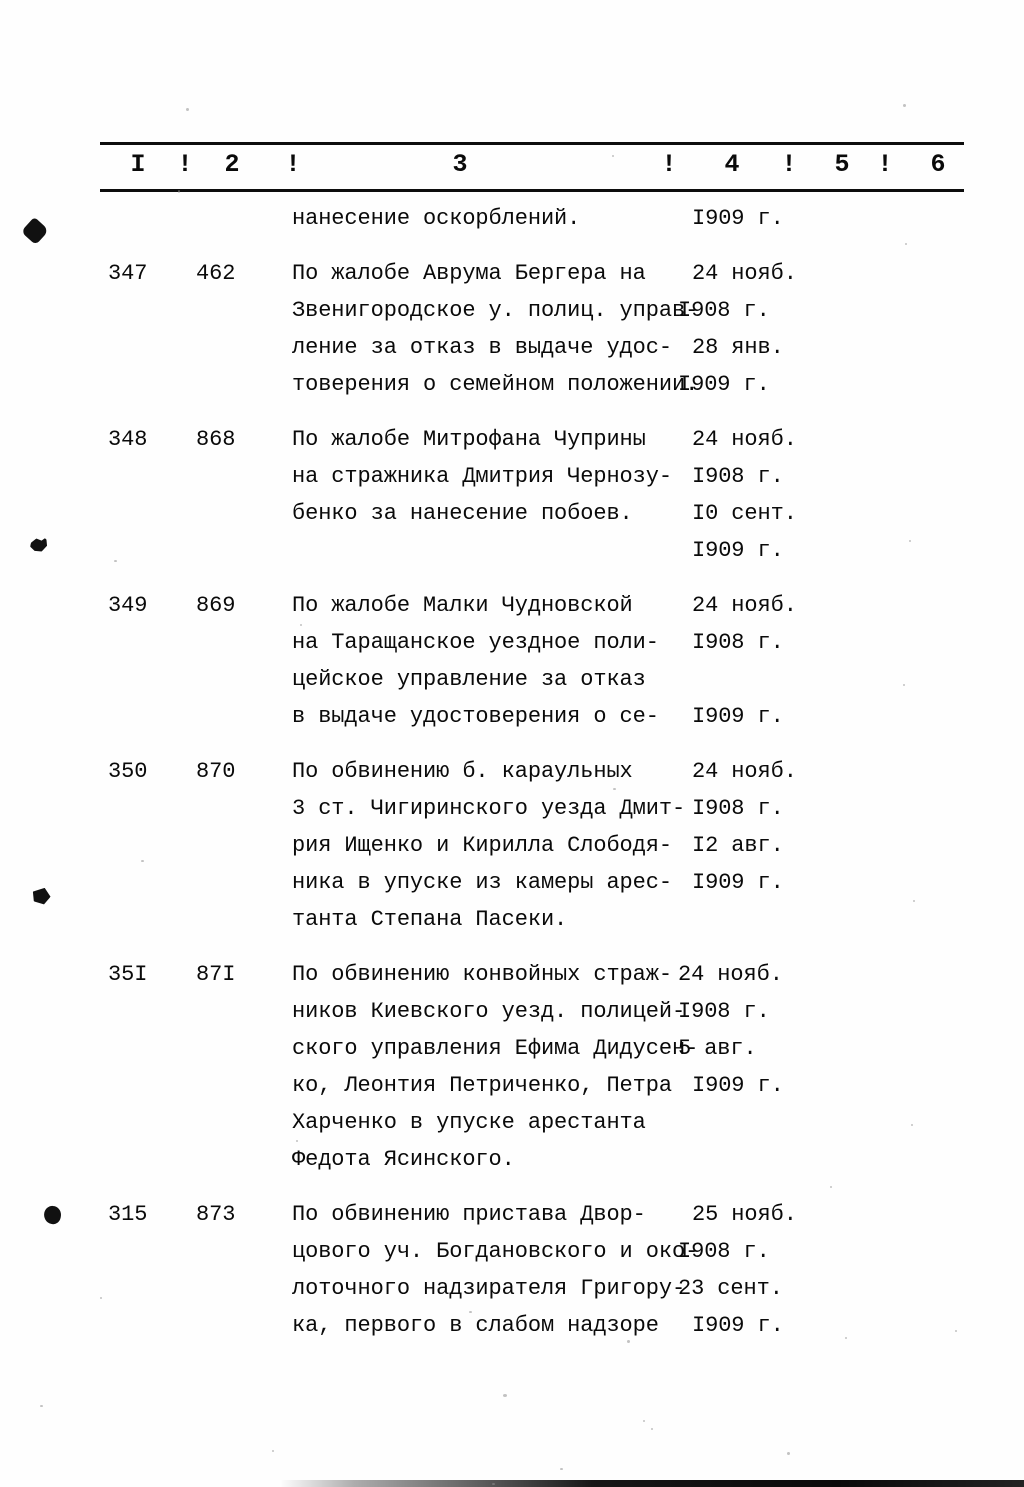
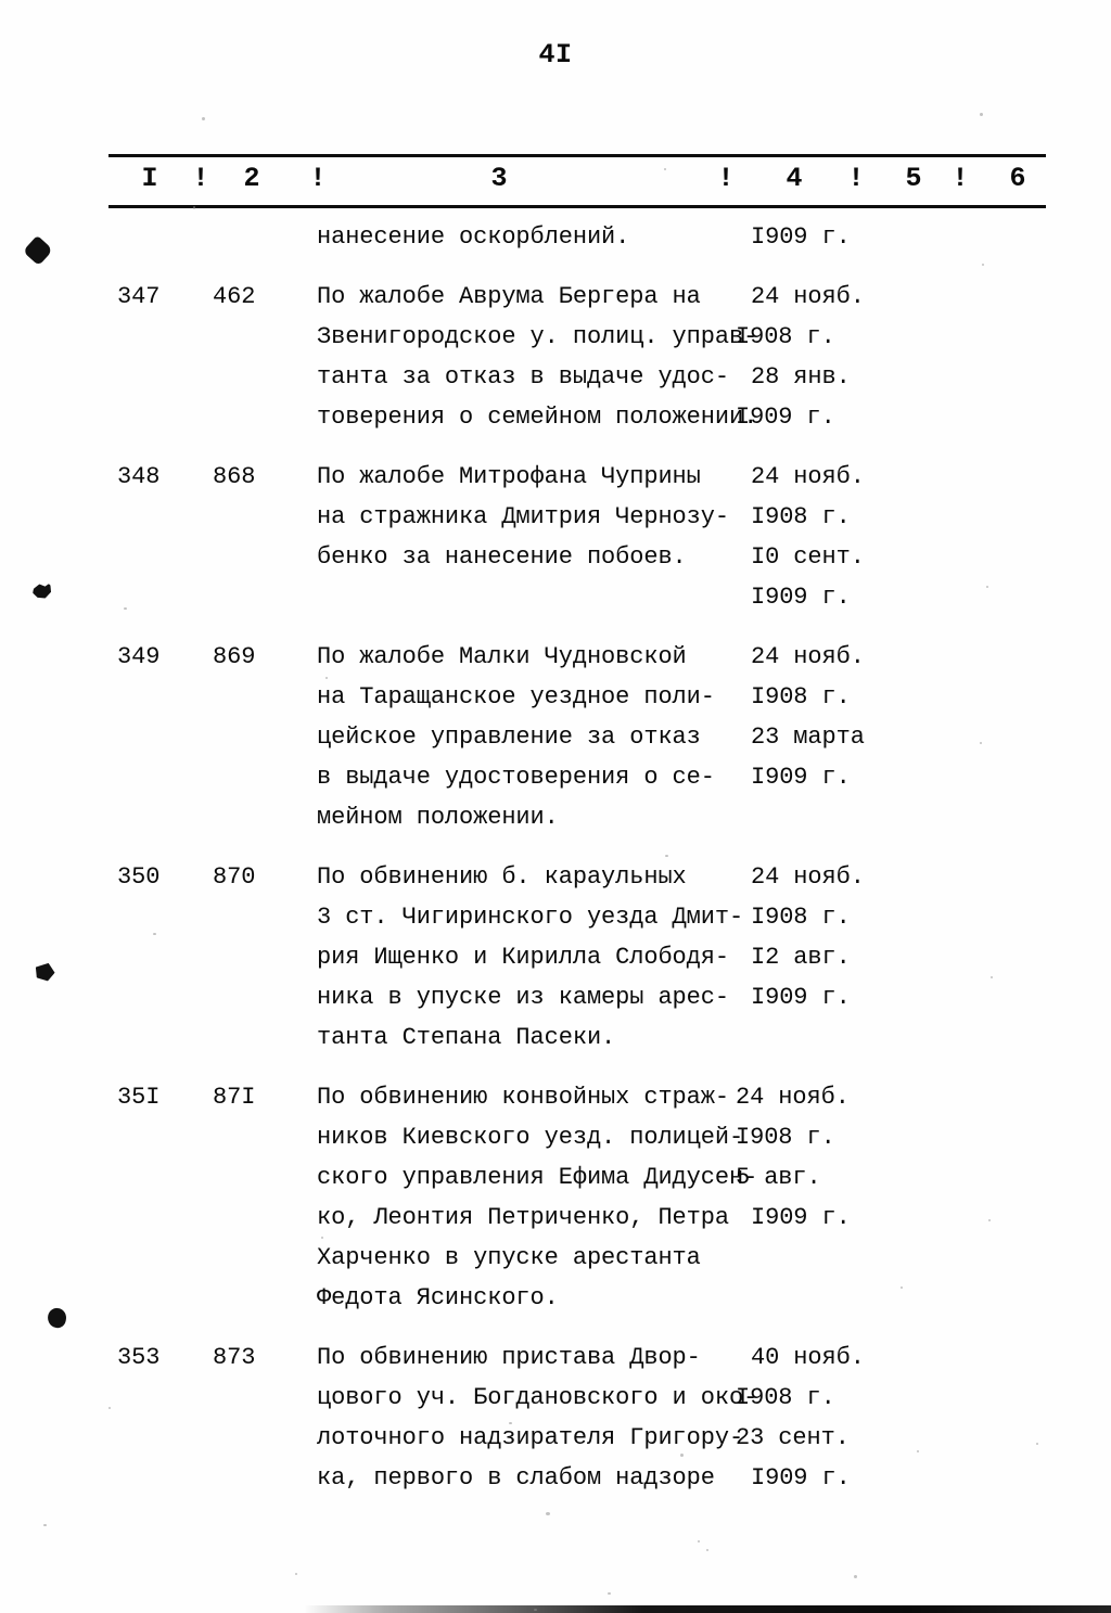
+ 4I
  I
  !
  2
  !
  3
  !
  4
  !
  5
  !
  6
  нанесение оскорблений.
  I909 г.
  347
  462
  По жалобе Аврума Бергера на
  24 нояб.
  Звенигородское у. полиц. управ
  I908 г.
- ление за отказ в выдаче удос-
+ танта за отказ в выдаче удос-
  28 янв.
  товерения о семейном положении
  I909 г.
  348
  868
  По жалобе Митрофана Чуприны
  24 нояб.
  на стражника Дмитрия Чернозу-
  I908 г.
  бенко за нанесение побоев.
  I0 сент.
  I909 г.
  349
  869
  По жалобе Малки Чудновской
  24 нояб.
  на Таращанское уездное поли-
  I908 г.
  цейское управление за отказ
+ 23 марта
  в выдаче удостоверения о се-
  I909 г.
+ мейном положении.
  350
  870
  По обвинению б. караульных
  24 нояб.
  3 ст. Чигиринского уезда Дмит-
  I908 г.
  рия Ищенко и Кирилла Слободя-
  I2 авг.
  ника в упуске из камеры арес-
  I909 г.
  танта Степана Пасеки.
  35I
  87I
  По обвинению конвойных страж-
  24 нояб.
  ников Киевского уезд. полицей-
  I908 г.
  ского управления Ефима Дидусен
  5 авг.
  ко, Леонтия Петриченко, Петра
  I909 г.
  Харченко в упуске арестанта
  Федота Ясинского.
- 315
+ 353
  873
  По обвинению пристава Двор-
- 25 нояб.
+ 40 нояб.
  цового уч. Богдановского и око
  I908 г.
  лоточного надзирателя Григору-
  23 сент.
  ка, первого в слабом надзоре
  I909 г.
